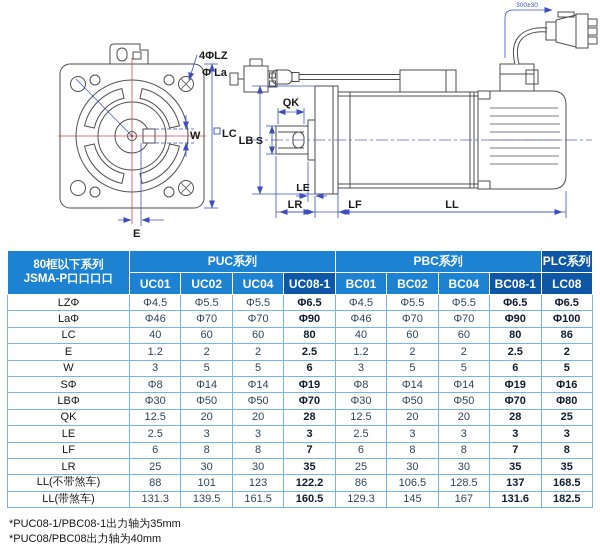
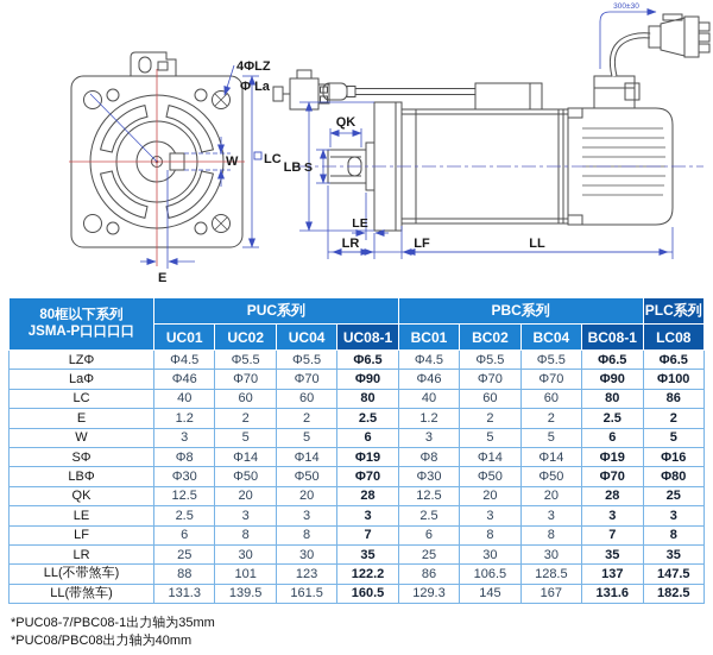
  4ΦLZ
  Φ La
  W
  LC
  E
  QK
  LB
  S
  LE
  LR
  LF
  LL
  80框以下系列JSMA-P口口口口	PUC系列	PBC系列	PLC系列
  UC01	UC02	UC04	UC08-1	BC01	BC02	BC04	BC08-1	LC08
  LZΦ	Φ4.5	Φ5.5	Φ5.5	Φ6.5	Φ4.5	Φ5.5	Φ5.5	Φ6.5	Φ6.5
  LaΦ	Φ46	Φ70	Φ70	Φ90	Φ46	Φ70	Φ70	Φ90	Φ100
  LC	40	60	60	80	40	60	60	80	86
  E	1.2	2	2	2.5	1.2	2	2	2.5	2
  W	3	5	5	6	3	5	5	6	5
  SΦ	Φ8	Φ14	Φ14	Φ19	Φ8	Φ14	Φ14	Φ19	Φ16
  LBΦ	Φ30	Φ50	Φ50	Φ70	Φ30	Φ50	Φ50	Φ70	Φ80
  QK	12.5	20	20	28	12.5	20	20	28	25
  LE	2.5	3	3	3	2.5	3	3	3	3
  LF	6	8	8	7	6	8	8	7	8
  LR	25	30	30	35	25	30	30	35	35
- LL(不带煞车)	88	101	123	122.2	86	106.5	128.5	137	168.5
+ LL(不带煞车)	88	101	123	122.2	86	106.5	128.5	137	147.5
  LL(带煞车)	131.3	139.5	161.5	160.5	129.3	145	167	131.6	182.5
- *PUC08-1/PBC08-1出力轴为35mm
+ *PUC08-7/PBC08-1出力轴为35mm
  *PUC08/PBC08出力轴为40mm
